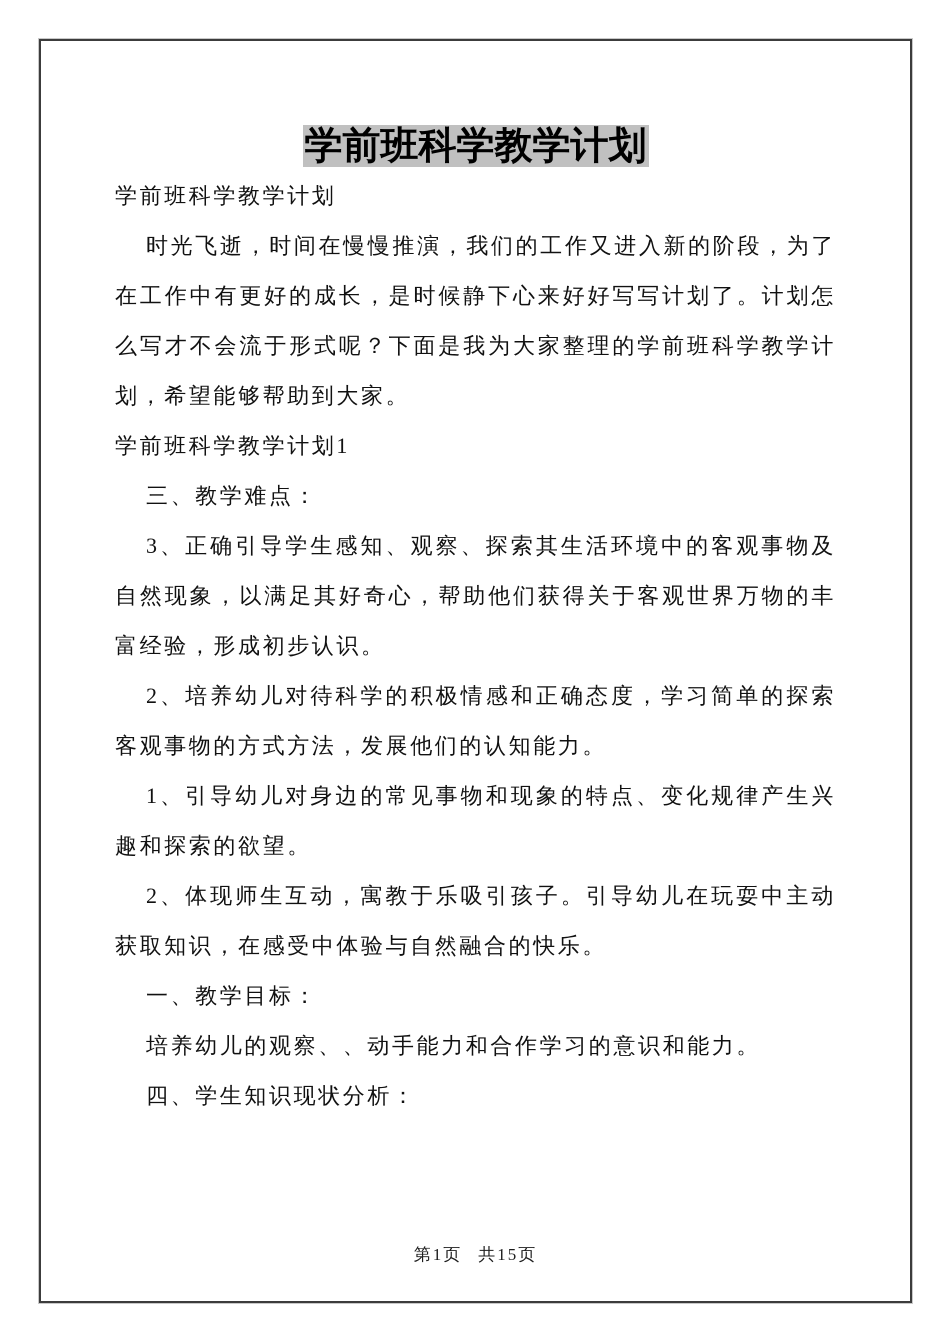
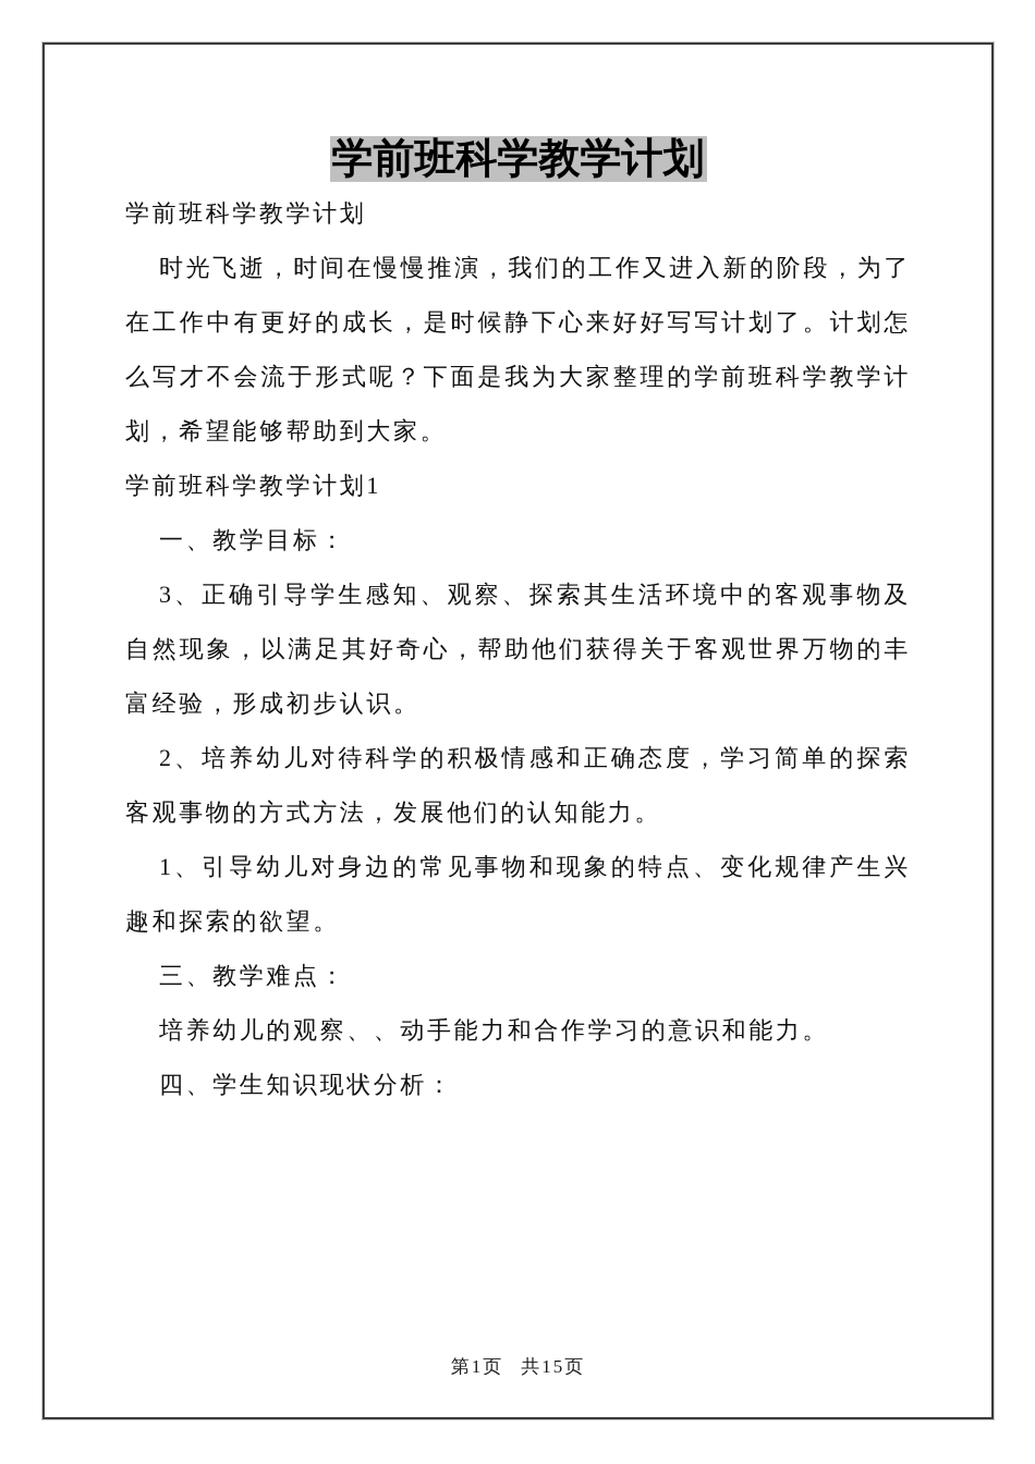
  学前班科学教学计划
  学前班科学教学计划
  时光飞逝，时间在慢慢推演，我们的工作又进入新的阶段，为了在工作中有更好的成长，是时候静下心来好好写写计划了。计划怎么写才不会流于形式呢？下面是我为大家整理的学前班科学教学计划，希望能够帮助到大家。
  学前班科学教学计划1
- 三、教学难点：
+ 一、教学目标：
  3、正确引导学生感知、观察、探索其生活环境中的客观事物及自然现象，以满足其好奇心，帮助他们获得关于客观世界万物的丰富经验，形成初步认识。
  2、培养幼儿对待科学的积极情感和正确态度，学习简单的探索客观事物的方式方法，发展他们的认知能力。
  1、引导幼儿对身边的常见事物和现象的特点、变化规律产生兴趣和探索的欲望。
- 2、体现师生互动，寓教于乐吸引孩子。引导幼儿在玩耍中主动获取知识，在感受中体验与自然融合的快乐。
- 一、教学目标：
+ 三、教学难点：
  培养幼儿的观察、、动手能力和合作学习的意识和能力。
  四、学生知识现状分析：
  第1页 共15页
